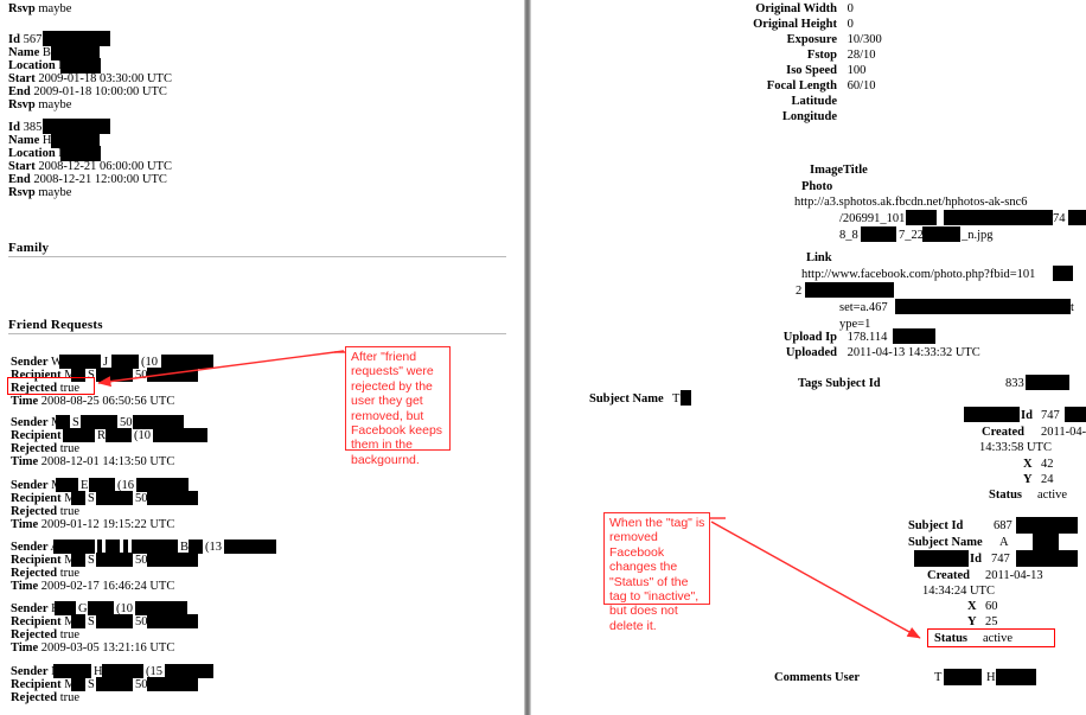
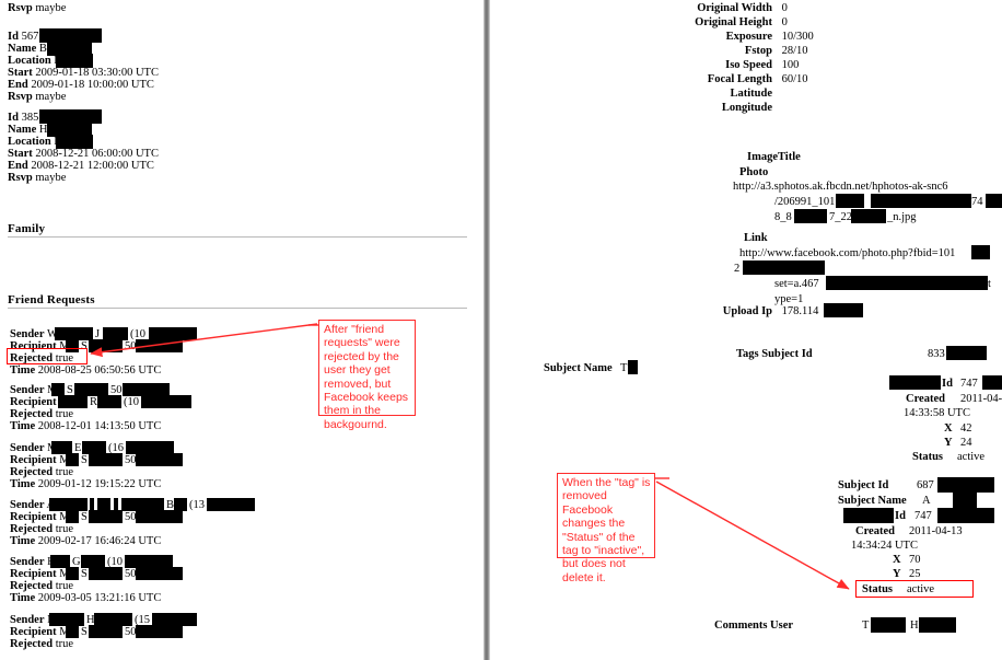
  Rsvp maybe
  Id 567
  Name B
  Location
  Start 2009-01-18 03:30:00 UTC
  End 2009-01-18 10:00:00 UTC
  Rsvp maybe
  Id 385
  Name H
  Location
  Start 2008-12-21 06:00:00 UTC
  End 2008-12-21 12:00:00 UTC
  Rsvp maybe
  Family
  Friend Requests
  Sender W
  J
  (10
  Recipient M
  S
  50
  Rejected true
  Time 2008-08-25 06:50:56 UTC
  Sender
  S
  50
  Recipient
  R
  (10
  Rejected true
  Time 2008-12-01 14:13:50 UTC
  Sender
  E
  (16
  Recipient M
  S
  50
  Rejected true
  Time 2009-01-12 19:15:22 UTC
  Sender
  B
  (13
  Recipient M
  S
  50
  Rejected true
  Time 2009-02-17 16:46:24 UTC
  Sender
  G
  (10
  Recipient M
  S
  50
  Rejected true
  Time 2009-03-05 13:21:16 UTC
  Sender
  H
  (15
  Recipient M
  S
  50
  Rejected true
  Original Width 0
  Original Height 0
  Exposure 10/300
  Fstop 28/10
  Iso Speed 100
  Focal Length 60/10
  Latitude
  Longitude
  ImageTitle
  Photo
  http://a3.sphotos.ak.fbcdn.net/hphotos-ak-snc6
  /206991_101
  74
  8_8
  7_22
  _n.jpg
  Link
  http://www.facebook.com/photo.php?fbid=101
  2
  set=a.467
  t
  ype=1
  Upload Ip 178.114
- Uploaded 2011-04-13 14:33:32 UTC
  Tags Subject Id
  833
  Id
  747
  Created
  2011-04-
  14:33:58 UTC
  X
  42
  Y
  24
  Status
  active
  Subject Name
  T
  Subject Id
  687
  Subject Name
  A
  Id
  747
  Created
  2011-04-13
  14:34:24 UTC
  X
- 60
+ 70
  Y
  25
  Status
  active
  Comments User
  T
  H
  After "friend requests" were rejected by the user they get removed, but Facebook keeps them in the backgournd.
  When the "tag" is removed Facebook changes the "Status" of the tag to "inactive", but does not delete it.
